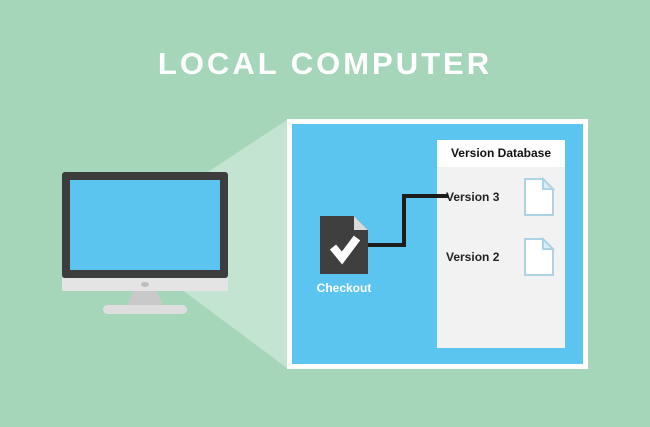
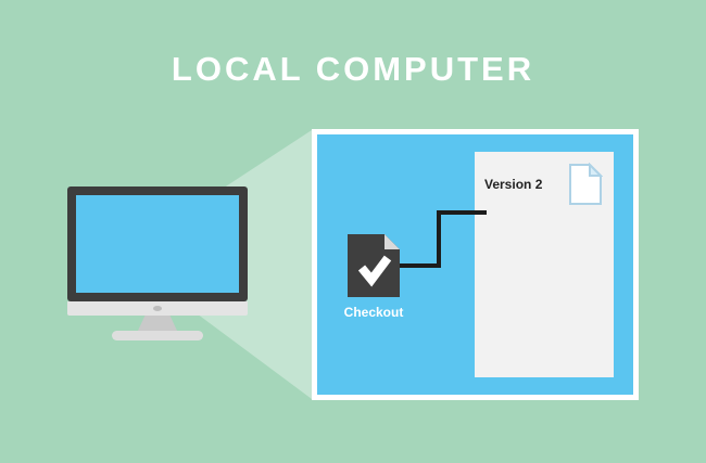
  LOCAL COMPUTER
- Version Database
- Version 3
  Version 2
  Checkout
